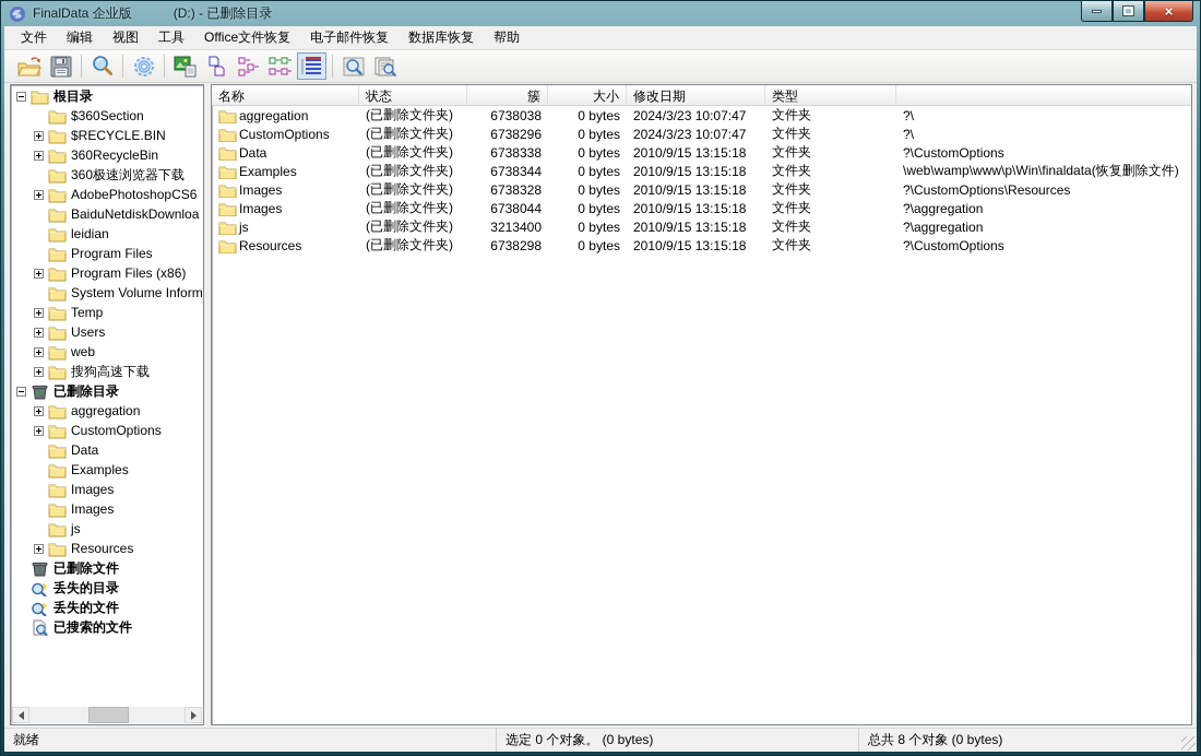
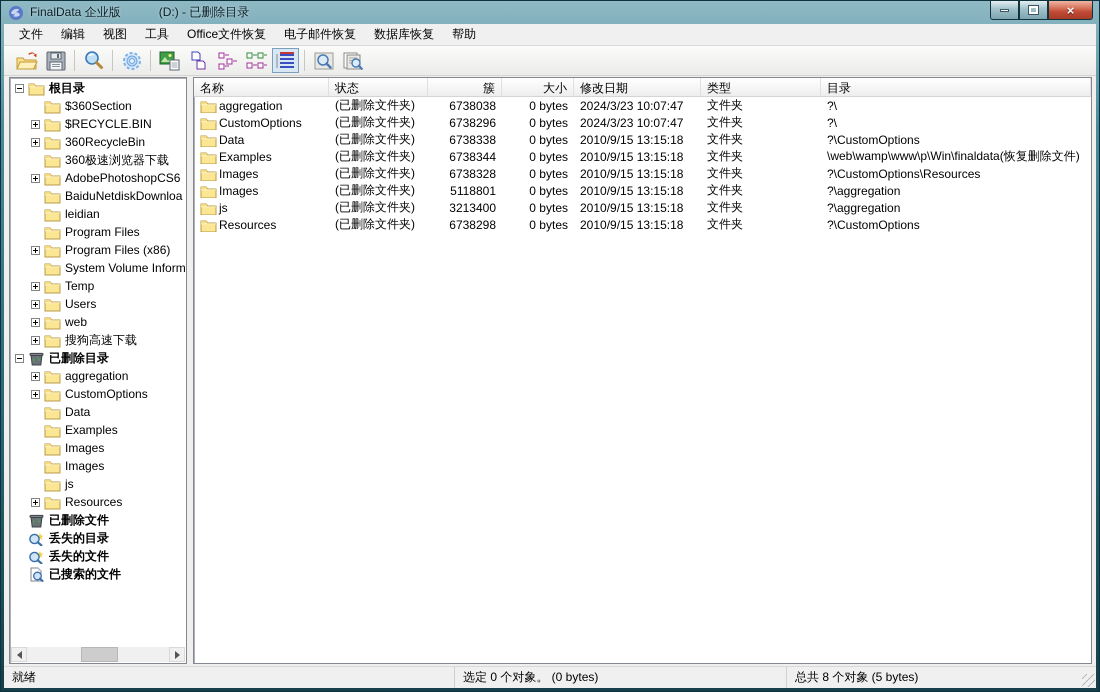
  FinalData 企业版
  (D:) - 已删除目录
  ×
  文件
  编辑
  视图
  工具
  Office文件恢复
  电子邮件恢复
  数据库恢复
  帮助
  根目录
  $360Section
  $RECYCLE.BIN
  360RecycleBin
  360极速浏览器下载
  AdobePhotoshopCS6
  BaiduNetdiskDownloa
  leidian
  Program Files
  Program Files (x86)
  System Volume Inform
  Temp
  Users
  web
  搜狗高速下载
  已删除目录
  aggregation
  CustomOptions
  Data
  Examples
  Images
  Images
  js
  Resources
  已删除文件
  丢失的目录
  丢失的文件
  已搜索的文件
  名称
  状态
  簇
  大小
  修改日期
  类型
+ 目录
  aggregation
  (已删除文件夹)
  6738038
  0 bytes
  2024/3/23 10:07:47
  文件夹
  ?\
  CustomOptions
  (已删除文件夹)
  6738296
  0 bytes
  2024/3/23 10:07:47
  文件夹
  ?\
  Data
  (已删除文件夹)
  6738338
  0 bytes
  2010/9/15 13:15:18
  文件夹
  ?\CustomOptions
  Examples
  (已删除文件夹)
  6738344
  0 bytes
  2010/9/15 13:15:18
  文件夹
  \web\wamp\www\p\Win\finaldata(恢复删除文件)
  Images
  (已删除文件夹)
  6738328
  0 bytes
  2010/9/15 13:15:18
  文件夹
  ?\CustomOptions\Resources
  Images
  (已删除文件夹)
- 6738044
+ 5118801
  0 bytes
  2010/9/15 13:15:18
  文件夹
  ?\aggregation
  js
  (已删除文件夹)
  3213400
  0 bytes
  2010/9/15 13:15:18
  文件夹
  ?\aggregation
  Resources
  (已删除文件夹)
  6738298
  0 bytes
  2010/9/15 13:15:18
  文件夹
  ?\CustomOptions
  就绪
  选定 0 个对象。 (0 bytes)
- 总共 8 个对象 (0 bytes)
+ 总共 8 个对象 (5 bytes)
